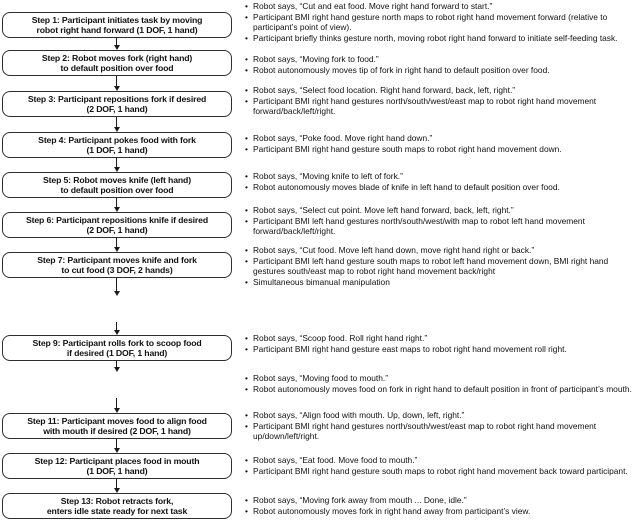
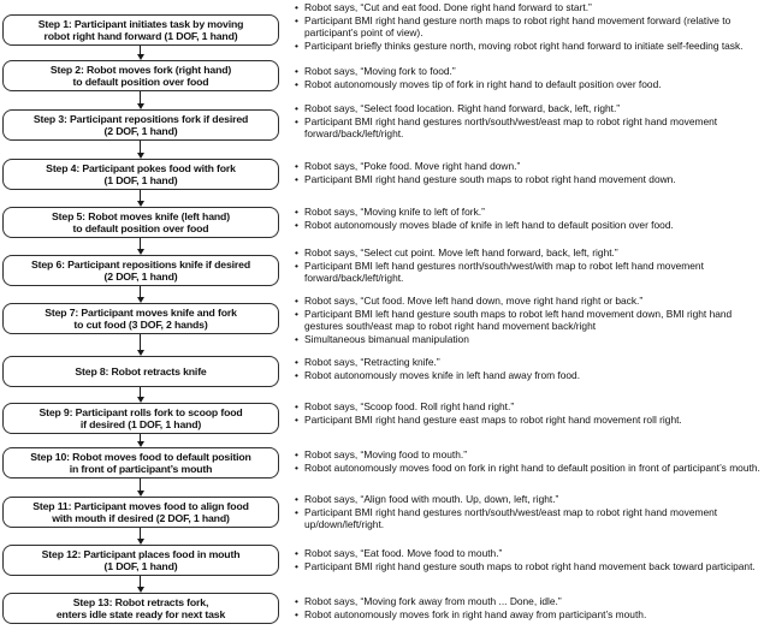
  Step 1: Participant initiates task by moving
  robot right hand forward (1 DOF, 1 hand)
- Robot says, “Cut and eat food. Move right hand forward to start.”
+ Robot says, “Cut and eat food. Done right hand forward to start.”
  Participant BMI right hand gesture north maps to robot right hand movement forward (relative to participant’s point of view).
  Participant briefly thinks gesture north, moving robot right hand forward to initiate self-feeding task.
  Step 2: Robot moves fork (right hand)
  to default position over food
  Robot says, “Moving fork to food.”
  Robot autonomously moves tip of fork in right hand to default position over food.
  Step 3: Participant repositions fork if desired
  (2 DOF, 1 hand)
  Robot says, “Select food location. Right hand forward, back, left, right.”
  Participant BMI right hand gestures north/south/west/east map to robot right hand movement forward/back/left/right.
  Step 4: Participant pokes food with fork
  (1 DOF, 1 hand)
  Robot says, “Poke food. Move right hand down.”
  Participant BMI right hand gesture south maps to robot right hand movement down.
  Step 5: Robot moves knife (left hand)
  to default position over food
  Robot says, “Moving knife to left of fork.”
  Robot autonomously moves blade of knife in left hand to default position over food.
  Step 6: Participant repositions knife if desired
  (2 DOF, 1 hand)
  Robot says, “Select cut point. Move left hand forward, back, left, right.”
  Participant BMI left hand gestures north/south/west/with map to robot left hand movement forward/back/left/right.
  Step 7: Participant moves knife and fork
  to cut food (3 DOF, 2 hands)
  Robot says, “Cut food. Move left hand down, move right hand right or back.”
  Participant BMI left hand gesture south maps to robot left hand movement down, BMI right hand gestures south/east map to robot right hand movement back/right
  Simultaneous bimanual manipulation
+ Step 8: Robot retracts knife
+ Robot says, “Retracting knife.”
+ Robot autonomously moves knife in left hand away from food.
  Step 9: Participant rolls fork to scoop food
  if desired (1 DOF, 1 hand)
  Robot says, “Scoop food. Roll right hand right.”
  Participant BMI right hand gesture east maps to robot right hand movement roll right.
+ Step 10: Robot moves food to default position
+ in front of participant’s mouth
  Robot says, “Moving food to mouth.”
  Robot autonomously moves food on fork in right hand to default position in front of participant’s mouth.
  Step 11: Participant moves food to align food
  with mouth if desired (2 DOF, 1 hand)
  Robot says, “Align food with mouth. Up, down, left, right.”
  Participant BMI right hand gestures north/south/west/east map to robot right hand movement up/down/left/right.
  Step 12: Participant places food in mouth
  (1 DOF, 1 hand)
  Robot says, “Eat food. Move food to mouth.”
  Participant BMI right hand gesture south maps to robot right hand movement back toward participant.
  Step 13: Robot retracts fork,
  enters idle state ready for next task
  Robot says, “Moving fork away from mouth ... Done, idle.”
- Robot autonomously moves fork in right hand away from participant’s view.
+ Robot autonomously moves fork in right hand away from participant’s mouth.
